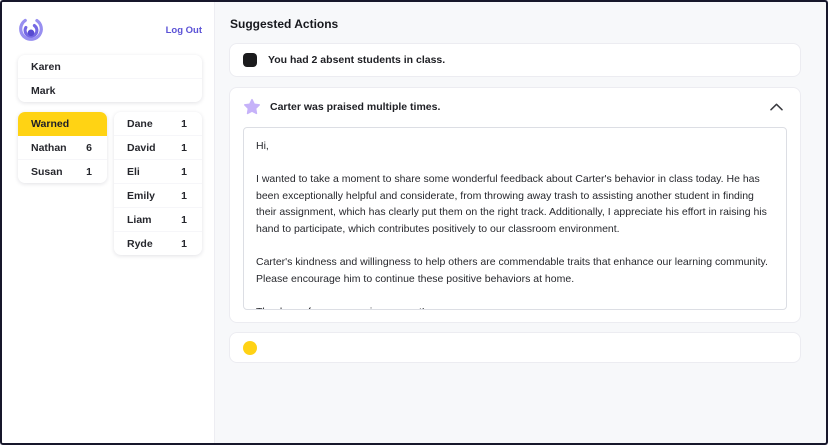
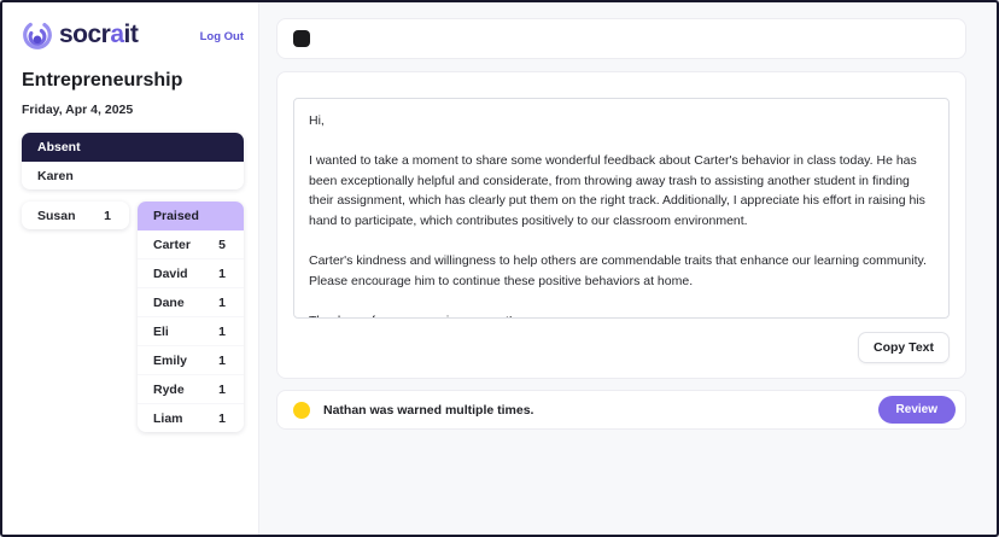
+ socrait
  Log Out
+ Entrepreneurship
+ Friday, Apr 4, 2025
+ Absent
  Karen
- Mark
- Warned
- Nathan
- 6
  Susan
  1
+ Praised
+ Carter
+ 5
- Dane
+ David
  1
- David
+ Dane
  1
  Eli
  1
  Emily
  1
- Liam
+ Ryde
  1
- Ryde
+ Liam
  1
- Suggested Actions
- You had 2 absent students in class.
- Carter was praised multiple times.
  Hi,
  I wanted to take a moment to share some wonderful feedback about Carter's behavior in class today. He has been exceptionally helpful and considerate, from throwing away trash to assisting another student in finding their assignment, which has clearly put them on the right track. Additionally, I appreciate his effort in raising his hand to participate, which contributes positively to our classroom environment.
  Carter's kindness and willingness to help others are commendable traits that enhance our learning community. Please encourage him to continue these positive behaviors at home.
+ Copy Text
+ Nathan was warned multiple times.
+ Review
